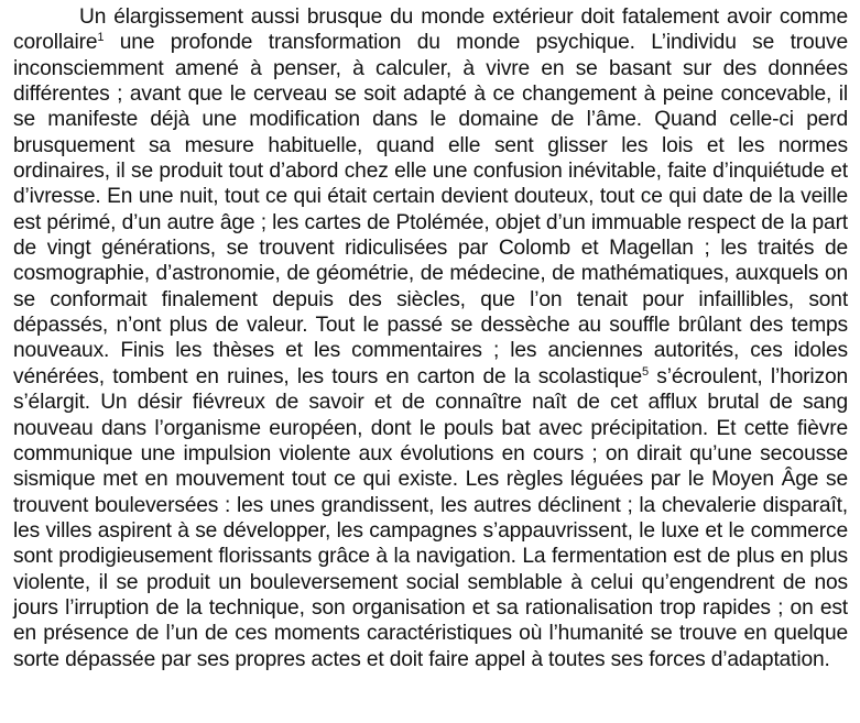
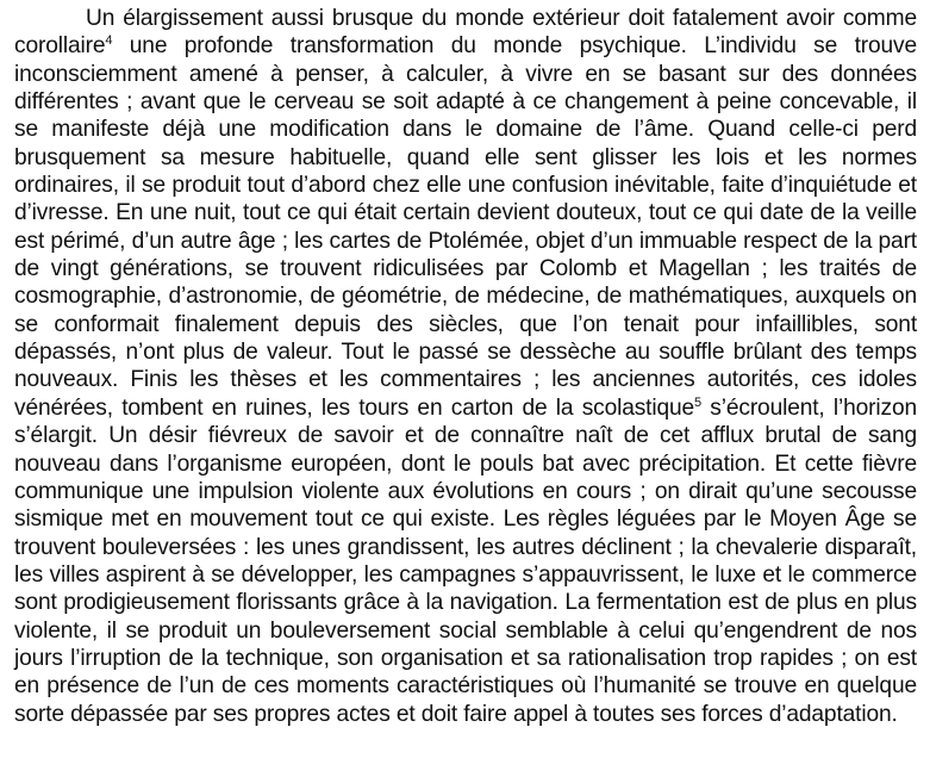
- Un élargissement aussi brusque du monde extérieur doit fatalement avoir comme corollaire1 une profonde transformation du monde psychique. L’individu se trouve inconsciemment amené à penser, à calculer, à vivre en se basant sur des données différentes ; avant que le cerveau se soit adapté à ce changement à peine concevable, il se manifeste déjà une modification dans le domaine de l’âme. Quand celle-ci perd brusquement sa mesure habituelle, quand elle sent glisser les lois et les normes ordinaires, il se produit tout d’abord chez elle une confusion inévitable, faite d’inquiétude et d’ivresse. En une nuit, tout ce qui était certain devient douteux, tout ce qui date de la veille est périmé, d’un autre âge ; les cartes de Ptolémée, objet d’un immuable respect de la part de vingt générations, se trouvent ridiculisées par Colomb et Magellan ; les traités de cosmographie, d’astronomie, de géométrie, de médecine, de mathématiques, auxquels on se conformait finalement depuis des siècles, que l’on tenait pour infaillibles, sont dépassés, n’ont plus de valeur. Tout le passé se dessèche au souffle brûlant des temps nouveaux. Finis les thèses et les commentaires ; les anciennes autorités, ces idoles vénérées, tombent en ruines, les tours en carton de la scolastique5 s’écroulent, l’horizon s’élargit. Un désir fiévreux de savoir et de connaître naît de cet afflux brutal de sang nouveau dans l’organisme européen, dont le pouls bat avec précipitation. Et cette fièvre communique une impulsion violente aux évolutions en cours ; on dirait qu’une secousse sismique met en mouvement tout ce qui existe. Les règles léguées par le Moyen Âge se trouvent bouleversées : les unes grandissent, les autres déclinent ; la chevalerie disparaît, les villes aspirent à se développer, les campagnes s’appauvrissent, le luxe et le commerce sont prodigieusement florissants grâce à la navigation. La fermentation est de plus en plus violente, il se produit un bouleversement social semblable à celui qu’engendrent de nos jours l’irruption de la technique, son organisation et sa rationalisation trop rapides ; on est en présence de l’un de ces moments caractéristiques où l’humanité se trouve en quelque sorte dépassée par ses propres actes et doit faire appel à toutes ses forces d’adaptation.
+ Un élargissement aussi brusque du monde extérieur doit fatalement avoir comme corollaire4 une profonde transformation du monde psychique. L’individu se trouve inconsciemment amené à penser, à calculer, à vivre en se basant sur des données différentes ; avant que le cerveau se soit adapté à ce changement à peine concevable, il se manifeste déjà une modification dans le domaine de l’âme. Quand celle-ci perd brusquement sa mesure habituelle, quand elle sent glisser les lois et les normes ordinaires, il se produit tout d’abord chez elle une confusion inévitable, faite d’inquiétude et d’ivresse. En une nuit, tout ce qui était certain devient douteux, tout ce qui date de la veille est périmé, d’un autre âge ; les cartes de Ptolémée, objet d’un immuable respect de la part de vingt générations, se trouvent ridiculisées par Colomb et Magellan ; les traités de cosmographie, d’astronomie, de géométrie, de médecine, de mathématiques, auxquels on se conformait finalement depuis des siècles, que l’on tenait pour infaillibles, sont dépassés, n’ont plus de valeur. Tout le passé se dessèche au souffle brûlant des temps nouveaux. Finis les thèses et les commentaires ; les anciennes autorités, ces idoles vénérées, tombent en ruines, les tours en carton de la scolastique5 s’écroulent, l’horizon s’élargit. Un désir fiévreux de savoir et de connaître naît de cet afflux brutal de sang nouveau dans l’organisme européen, dont le pouls bat avec précipitation. Et cette fièvre communique une impulsion violente aux évolutions en cours ; on dirait qu’une secousse sismique met en mouvement tout ce qui existe. Les règles léguées par le Moyen Âge se trouvent bouleversées : les unes grandissent, les autres déclinent ; la chevalerie disparaît, les villes aspirent à se développer, les campagnes s’appauvrissent, le luxe et le commerce sont prodigieusement florissants grâce à la navigation. La fermentation est de plus en plus violente, il se produit un bouleversement social semblable à celui qu’engendrent de nos jours l’irruption de la technique, son organisation et sa rationalisation trop rapides ; on est en présence de l’un de ces moments caractéristiques où l’humanité se trouve en quelque sorte dépassée par ses propres actes et doit faire appel à toutes ses forces d’adaptation.
